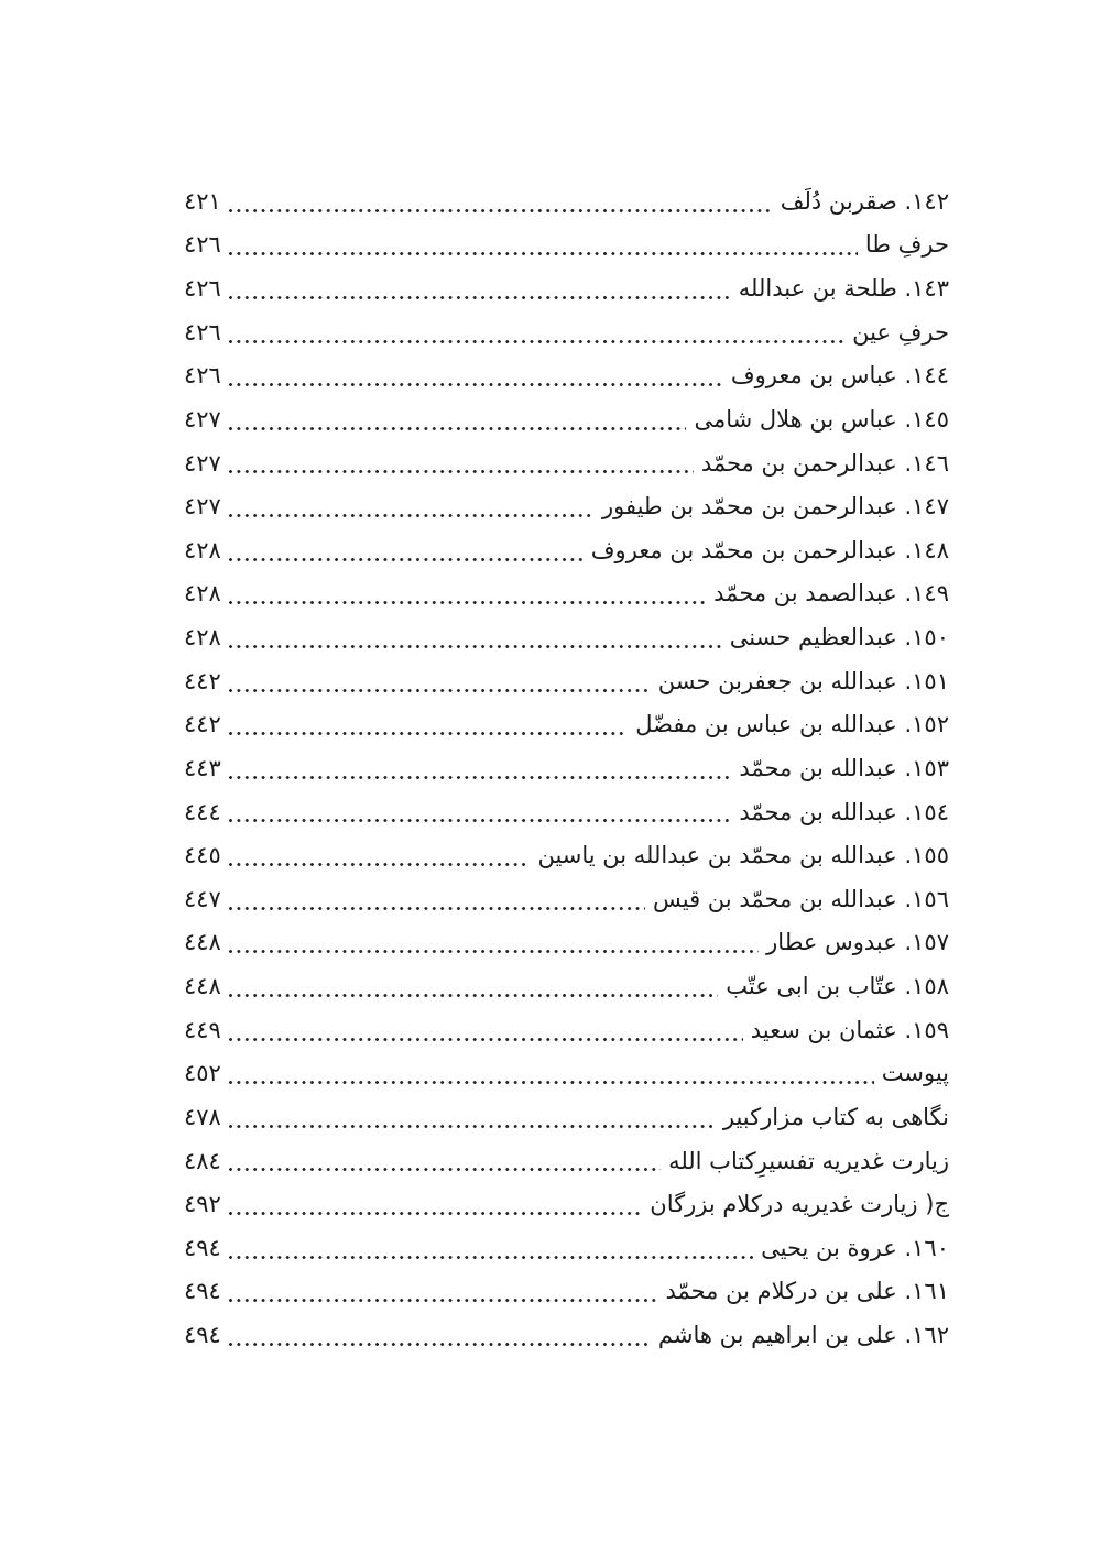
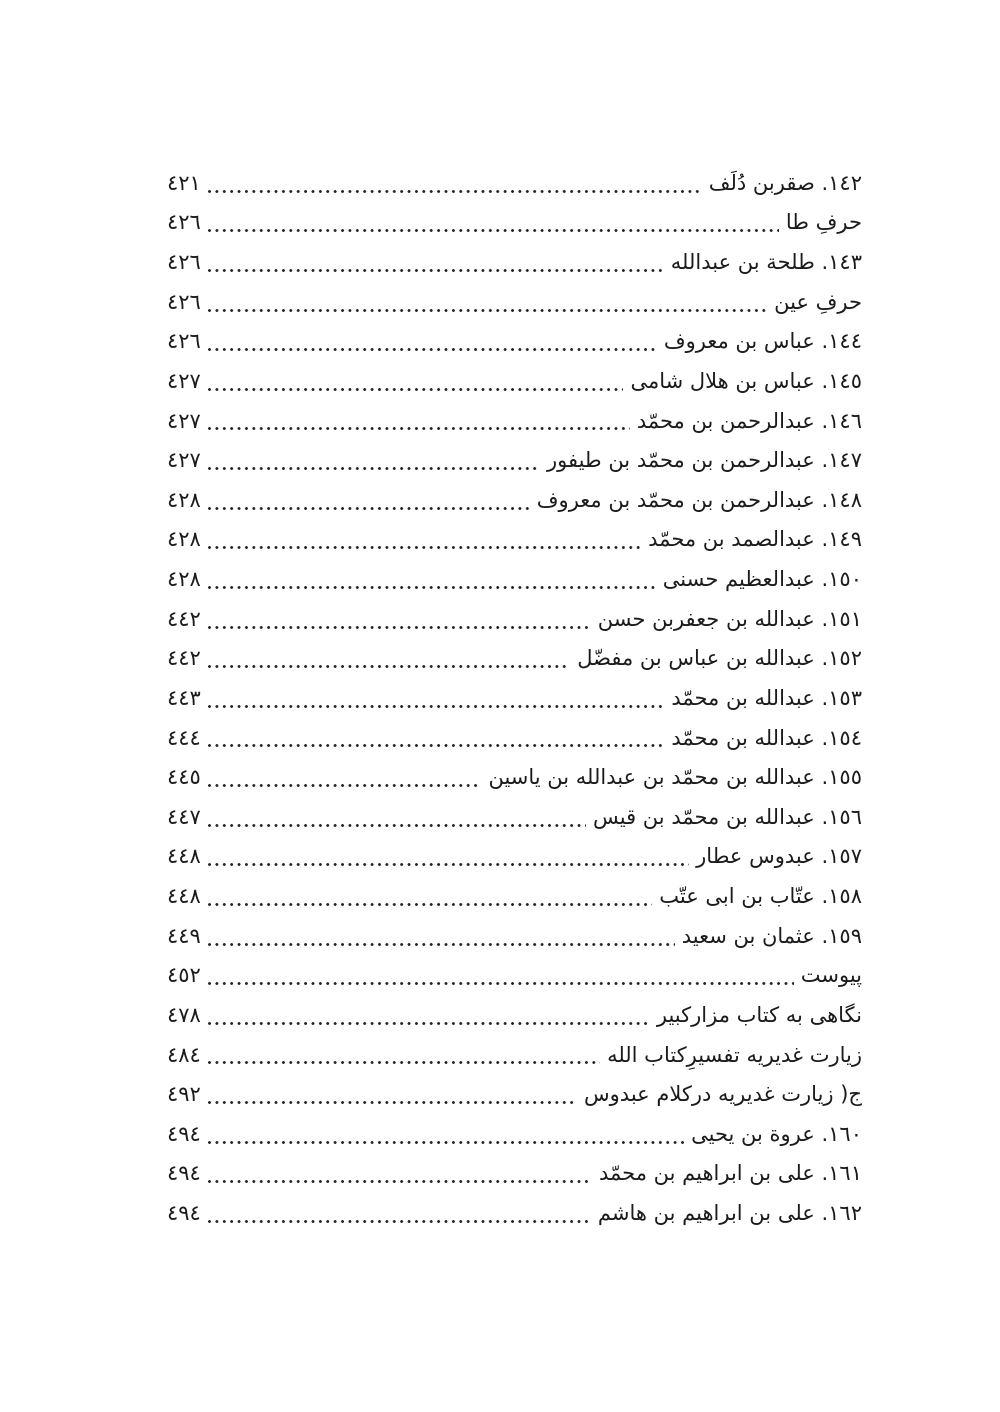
  ١٤٢. صقربن دُلَف
  ٤٢١
  حرفِ طا
  ٤٢٦
  ١٤٣. طلحة بن عبدالله
  ٤٢٦
  حرفِ عين
  ٤٢٦
  ١٤٤. عباس بن معروف
  ٤٢٦
  ١٤٥. عباس بن هلال شامى
  ٤٢٧
  ١٤٦. عبدالرحمن بن محمّد
  ٤٢٧
  ١٤٧. عبدالرحمن بن محمّد بن طيفور
  ٤٢٧
  ١٤٨. عبدالرحمن بن محمّد بن معروف
  ٤٢٨
  ١٤٩. عبدالصمد بن محمّد
  ٤٢٨
  ١٥٠. عبدالعظيم حسنى
  ٤٢٨
  ١٥١. عبدالله بن جعفربن حسن
  ٤٤٢
  ١٥٢. عبدالله بن عباس بن مفضّل
  ٤٤٢
  ١٥٣. عبدالله بن محمّد
  ٤٤٣
  ١٥٤. عبدالله بن محمّد
  ٤٤٤
  ١٥٥. عبدالله بن محمّد بن عبدالله بن ياسين
  ٤٤٥
  ١٥٦. عبدالله بن محمّد بن قيس
  ٤٤٧
  ١٥٧. عبدوس عطار
  ٤٤٨
  ١٥٨. عتّاب بن ابى عتّب
  ٤٤٨
  ١٥٩. عثمان بن سعيد
  ٤٤٩
  پيوست
  ٤٥٢
  نگاهى به كتاب مزاركبير
  ٤٧٨
  زيارت غديريه تفسيرِكتاب الله
  ٤٨٤
- ج( زيارت غديريه دركلام بزرگان
+ ج( زيارت غديريه دركلام عبدوس
  ٤٩٢
  ١٦٠. عروة بن يحيى
  ٤٩٤
- ١٦١. على بن دركلام بن محمّد
+ ١٦١. على بن ابراهيم بن محمّد
  ٤٩٤
  ١٦٢. على بن ابراهيم بن هاشم
  ٤٩٤
